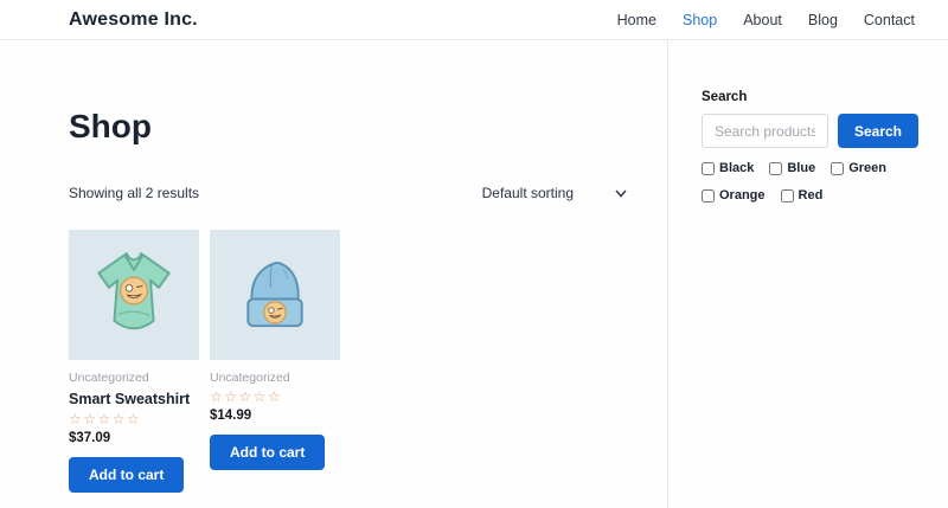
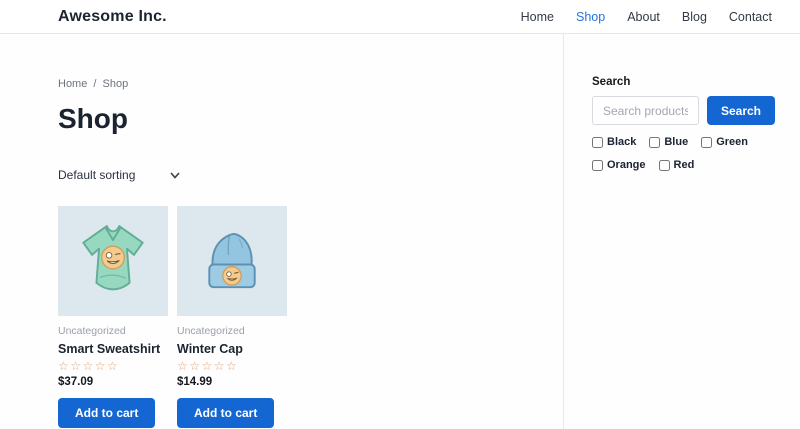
  Awesome Inc.
  Home
  Shop
  About
  Blog
  Contact
+ Home / Shop
  Shop
- Showing all 2 results
  Default sorting
  Uncategorized
  Smart Sweatshirt
  ☆☆☆☆☆
  $37.09
  Add to cart
  Uncategorized
+ Winter Cap
  ☆☆☆☆☆
  $14.99
  Add to cart
  Search
  Search products
  Search
  Black
  Blue
  Green
  Orange
  Red
